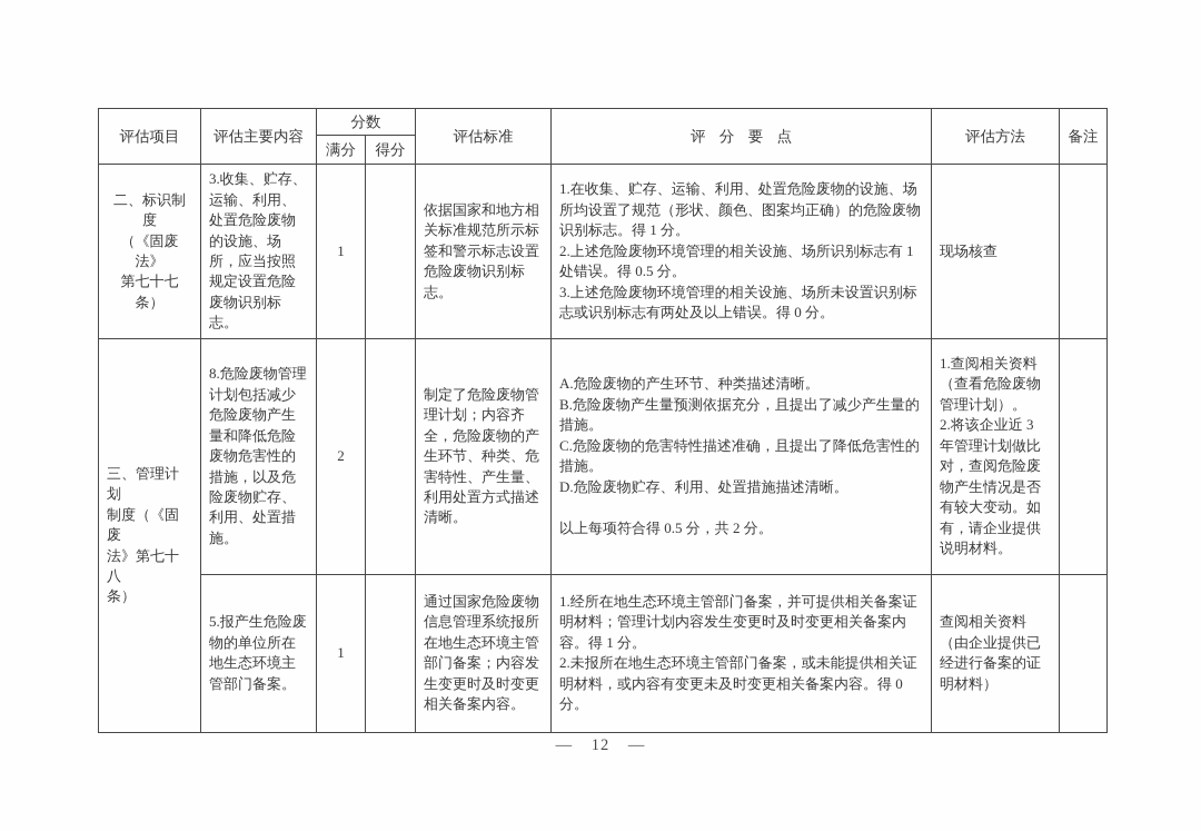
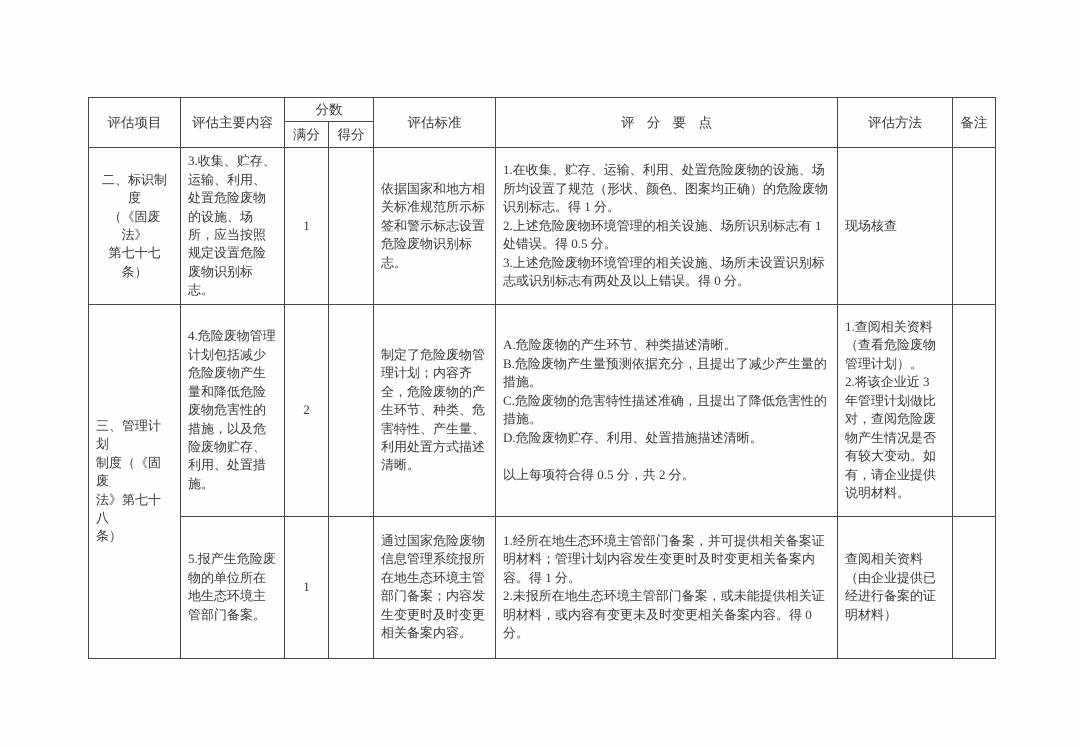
  评估项目	评估主要内容	分数	评估标准	评 分 要 点	评估方法	备注
  满分	得分
  二、标识制度 （《固废法》 第七十七条）	3.收集、贮存、运输、利用、处置危险废物的设施、场所，应当按照规定设置危险废物识别标志。	1		依据国家和地方相关标准规范所示标签和警示标志设置危险废物识别标志。	1.在收集、贮存、运输、利用、处置危险废物的设施、场所均设置了规范（形状、颜色、图案均正确）的危险废物识别标志。得 1 分。 2.上述危险废物环境管理的相关设施、场所识别标志有 1 处错误。得 0.5 分。 3.上述危险废物环境管理的相关设施、场所未设置识别标志或识别标志有两处及以上错误。得 0 分。	现场核查
- 三、管理计划 制度（《固废 法》第七十八 条）	8.危险废物管理计划包括减少危险废物产生量和降低危险废物危害性的措施，以及危险废物贮存、利用、处置措施。	2		制定了危险废物管理计划；内容齐全，危险废物的产生环节、种类、危害特性、产生量、利用处置方式描述清晰。	A.危险废物的产生环节、种类描述清晰。 B.危险废物产生量预测依据充分，且提出了减少产生量的措施。 C.危险废物的危害特性描述准确，且提出了降低危害性的措施。 D.危险废物贮存、利用、处置措施描述清晰。 以上每项符合得 0.5 分，共 2 分。	1.查阅相关资料（查看危险废物管理计划）。 2.将该企业近 3 年管理计划做比对，查阅危险废物产生情况是否有较大变动。如有，请企业提供说明材料。
+ 三、管理计划 制度（《固废 法》第七十八 条）	4.危险废物管理计划包括减少危险废物产生量和降低危险废物危害性的措施，以及危险废物贮存、利用、处置措施。	2		制定了危险废物管理计划；内容齐全，危险废物的产生环节、种类、危害特性、产生量、利用处置方式描述清晰。	A.危险废物的产生环节、种类描述清晰。 B.危险废物产生量预测依据充分，且提出了减少产生量的措施。 C.危险废物的危害特性描述准确，且提出了降低危害性的措施。 D.危险废物贮存、利用、处置措施描述清晰。 以上每项符合得 0.5 分，共 2 分。	1.查阅相关资料（查看危险废物管理计划）。 2.将该企业近 3 年管理计划做比对，查阅危险废物产生情况是否有较大变动。如有，请企业提供说明材料。
  5.报产生危险废物的单位所在地生态环境主管部门备案。	1		通过国家危险废物信息管理系统报所在地生态环境主管部门备案；内容发生变更时及时变更相关备案内容。	1.经所在地生态环境主管部门备案，并可提供相关备案证明材料；管理计划内容发生变更时及时变更相关备案内容。得 1 分。 2.未报所在地生态环境主管部门备案，或未能提供相关证明材料，或内容有变更未及时变更相关备案内容。得 0 分。	查阅相关资料（由企业提供已经进行备案的证明材料）
- — 12 —
